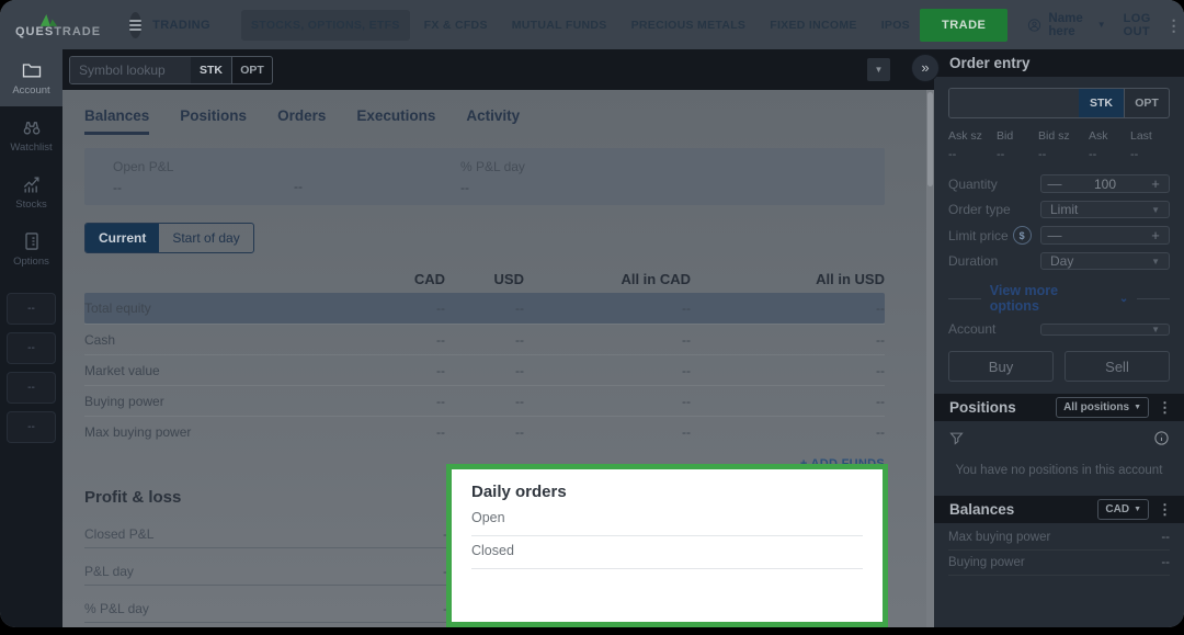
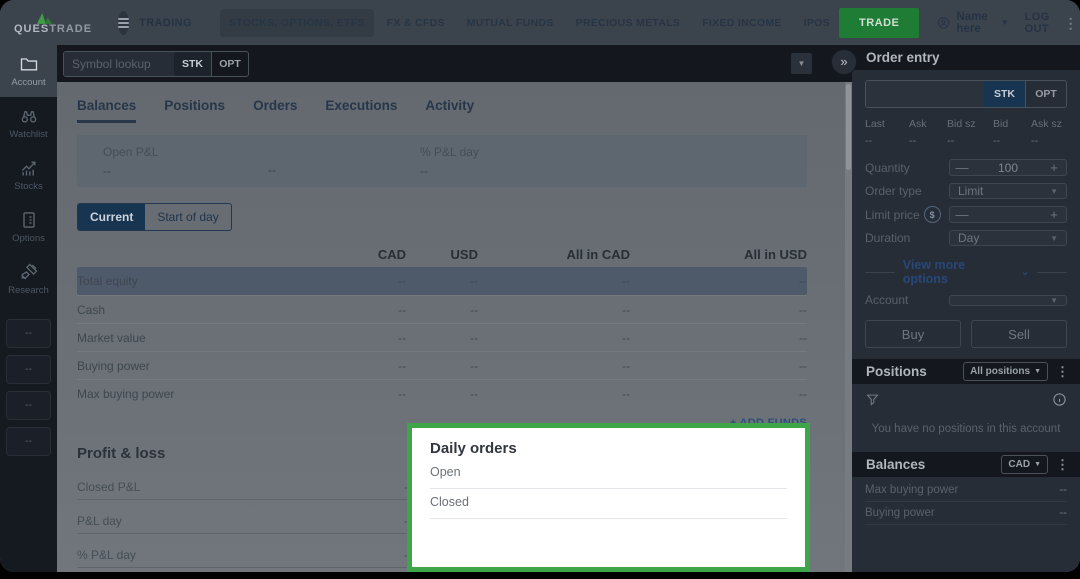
  QUESTRADE
  TRADE
  ⋮
  Account
  Watchlist
  Stocks
  Options
+ Research
  --
  --
  --
  --
  Symbol lookup
  STK
  OPT
  ▼
  Balances
  Positions
  Orders
  Executions
  Activity
  Open P&L
  % P&L day
  Current
  Start of day
  CAD
  USD
  All in CAD
  All in USD
  Total equity
  --
  Cash
  Market value
  Buying power
  Max buying power
  Profit & loss
  Closed P&L
  P&L day
  % P&L day
  »
  Order entry
  STK
  OPT
- Ask sz
+ Last
  --
- Bid
+ Ask
  --
  Bid sz
  --
- Ask
+ Bid
  --
- Last
+ Ask sz
  --
  Quantity
  —
  100
  +
  Order type
  Limit
  ▼
  Limit price
  $
  —
  +
  Duration
  Day
  ▼
  View more options
  ⌄
  Account
  ▼
  Buy
  Sell
  Positions
  All positions
  ⋮
  You have no positions in this account
  Balances
  CAD
  ⋮
  Max buying power
  --
  Buying power
  --
  Daily orders
  Open
  Closed
